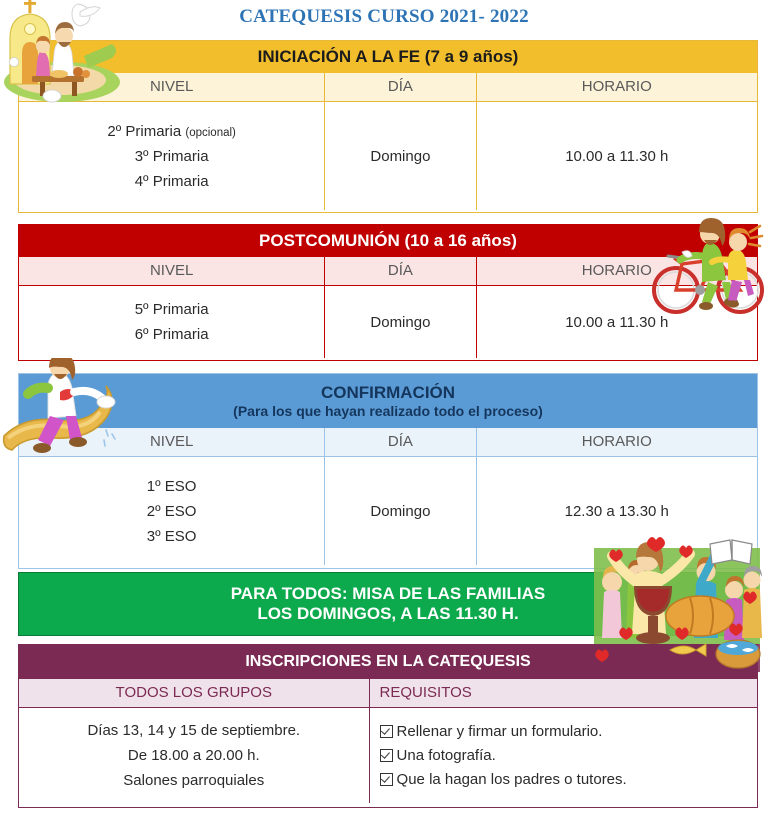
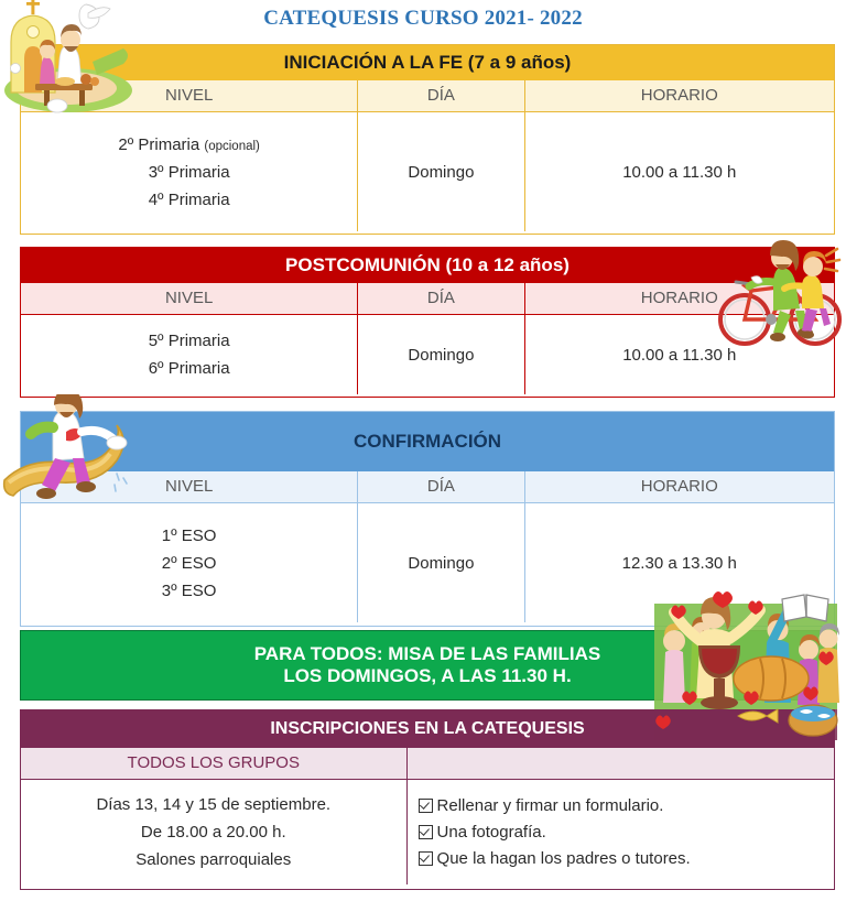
  CATEQUESIS CURSO 2021- 2022
  INICIACIÓN A LA FE (7 a 9 años)
  NIVEL
  DÍA
  HORARIO
  2º Primaria (opcional)
  3º Primaria
  4º Primaria
  Domingo
  10.00 a 11.30 h
- POSTCOMUNIÓN (10 a 16 años)
+ POSTCOMUNIÓN (10 a 12 años)
  NIVEL
  DÍA
  HORARIO
  5º Primaria
  6º Primaria
  Domingo
  10.00 a 11.30 h
  CONFIRMACIÓN
- (Para los que hayan realizado todo el proceso)
  NIVEL
  DÍA
  HORARIO
  1º ESO
  2º ESO
  3º ESO
  Domingo
  12.30 a 13.30 h
  PARA TODOS: MISA DE LAS FAMILIAS
  LOS DOMINGOS, A LAS 11.30 H.
  INSCRIPCIONES EN LA CATEQUESIS
  TODOS LOS GRUPOS
- REQUISITOS
  Días 13, 14 y 15 de septiembre.
  De 18.00 a 20.00 h.
  Salones parroquiales
  Rellenar y firmar un formulario.
  Una fotografía.
  Que la hagan los padres o tutores.
